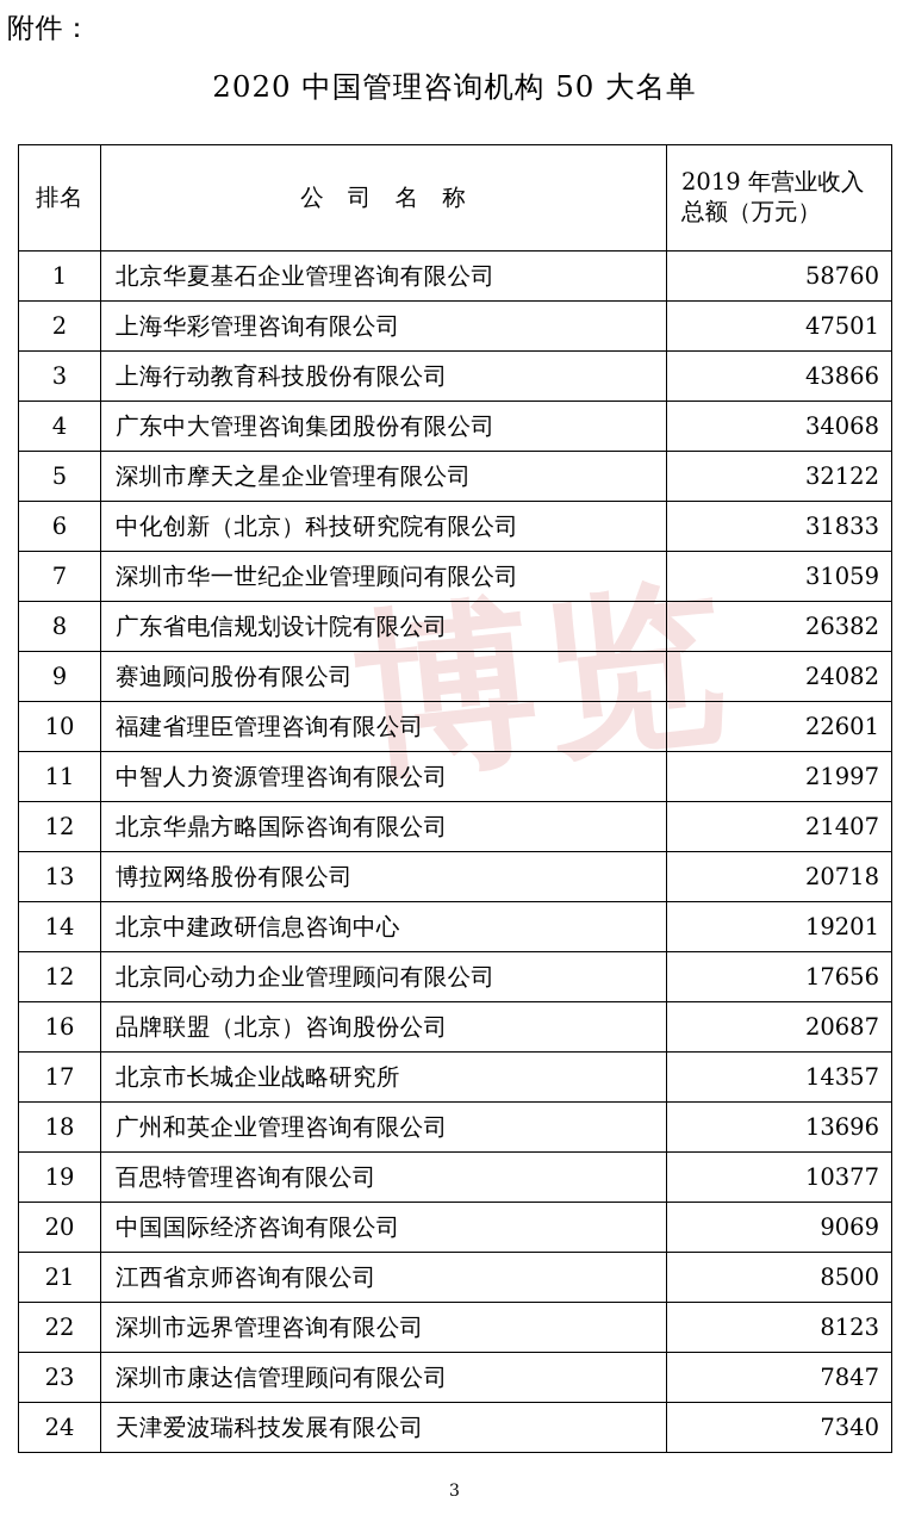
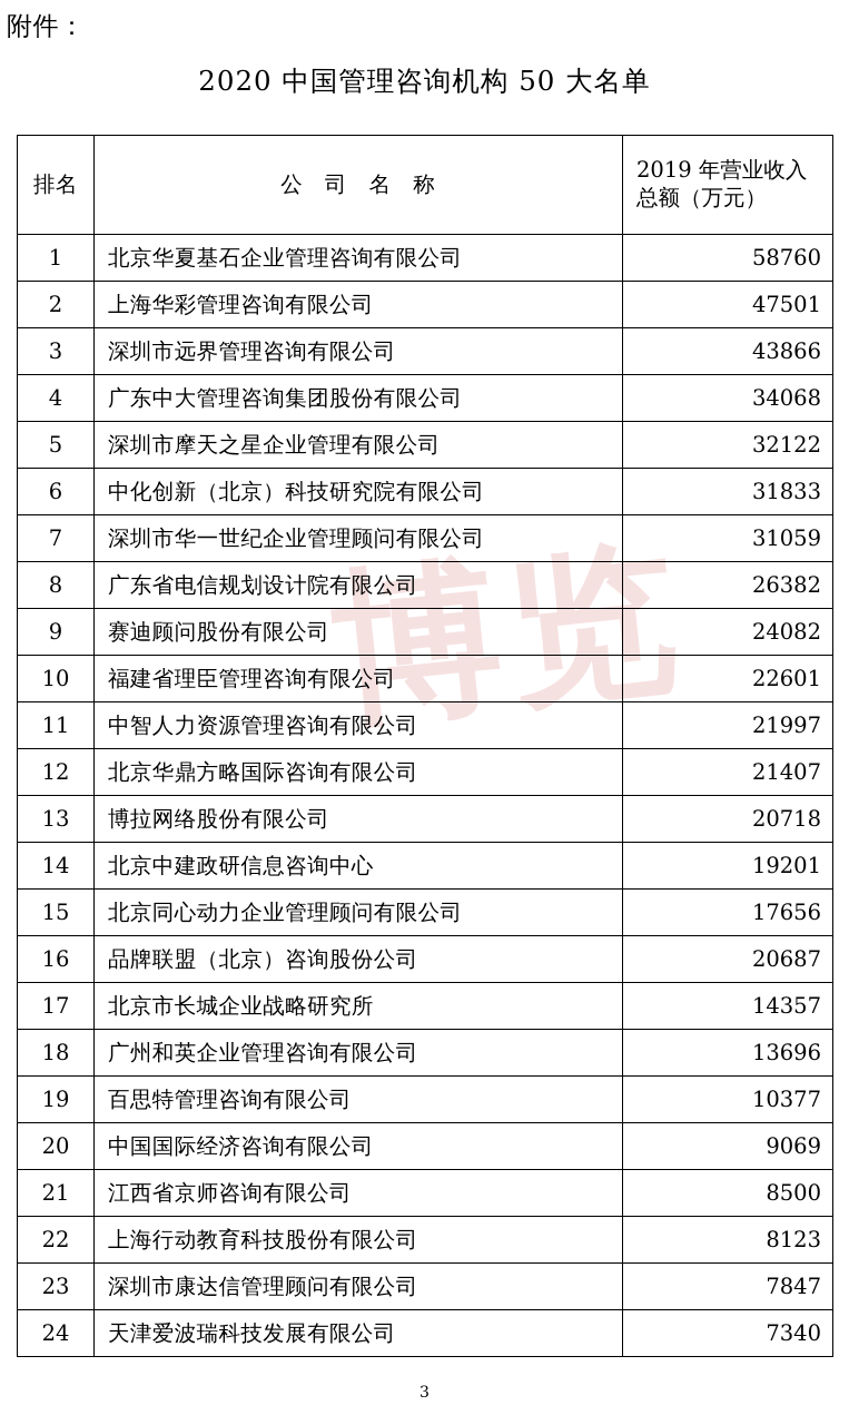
  附件：
  2020 中国管理咨询机构 50 大名单
  排名	公 司 名 称	2019 年营业收入 总额（万元）
  1	北京华夏基石企业管理咨询有限公司	58760
  2	上海华彩管理咨询有限公司	47501
- 3	上海行动教育科技股份有限公司	43866
+ 3	深圳市远界管理咨询有限公司	43866
  4	广东中大管理咨询集团股份有限公司	34068
  5	深圳市摩天之星企业管理有限公司	32122
  6	中化创新（北京）科技研究院有限公司	31833
  7	深圳市华一世纪企业管理顾问有限公司	31059
  8	广东省电信规划设计院有限公司	26382
  9	赛迪顾问股份有限公司	24082
  10	福建省理臣管理咨询有限公司	22601
  11	中智人力资源管理咨询有限公司	21997
  12	北京华鼎方略国际咨询有限公司	21407
  13	博拉网络股份有限公司	20718
  14	北京中建政研信息咨询中心	19201
- 12	北京同心动力企业管理顾问有限公司	17656
+ 15	北京同心动力企业管理顾问有限公司	17656
  16	品牌联盟（北京）咨询股份公司	20687
  17	北京市长城企业战略研究所	14357
  18	广州和英企业管理咨询有限公司	13696
  19	百思特管理咨询有限公司	10377
  20	中国国际经济咨询有限公司	9069
  21	江西省京师咨询有限公司	8500
- 22	深圳市远界管理咨询有限公司	8123
+ 22	上海行动教育科技股份有限公司	8123
  23	深圳市康达信管理顾问有限公司	7847
  24	天津爱波瑞科技发展有限公司	7340
  3
